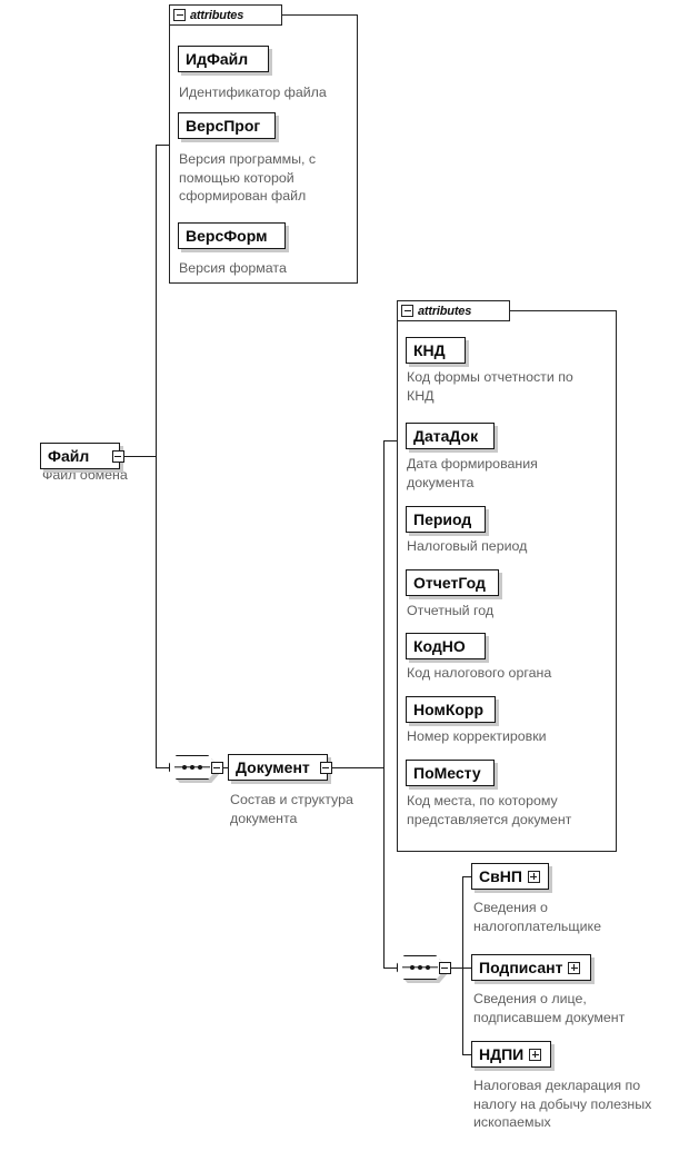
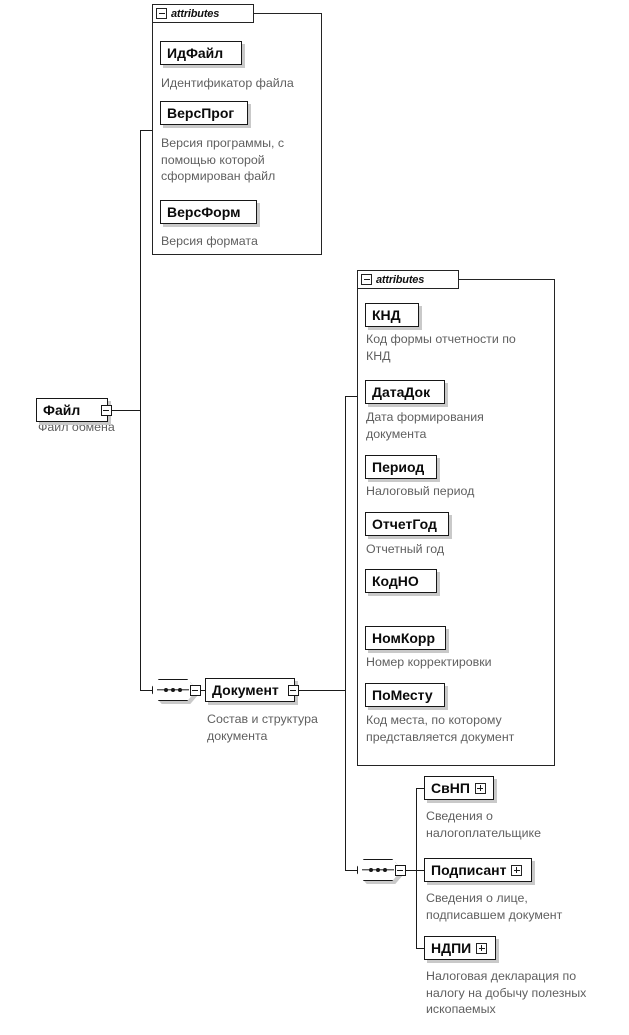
  Файл
  Файл обмена
  attributes
  ИдФайл
  Идентификатор файла
  ВерсПрог
  Версия программы, с
  помощью которой
  сформирован файл
  ВерсФорм
  Версия формата
  Документ
  Состав и структура
  документа
  attributes
  КНД
  Код формы отчетности по
  КНД
  ДатаДок
  Дата формирования
  документа
  Период
  Налоговый период
  ОтчетГод
  Отчетный год
  КодНО
- Код налогового органа
  НомКорр
  Номер корректировки
  ПоМесту
  Код места, по которому
  представляется документ
  СвНП
  Сведения о
  налогоплательщике
  Подписант
  Сведения о лице,
  подписавшем документ
  НДПИ
  Налоговая декларация по
  налогу на добычу полезных
  ископаемых
